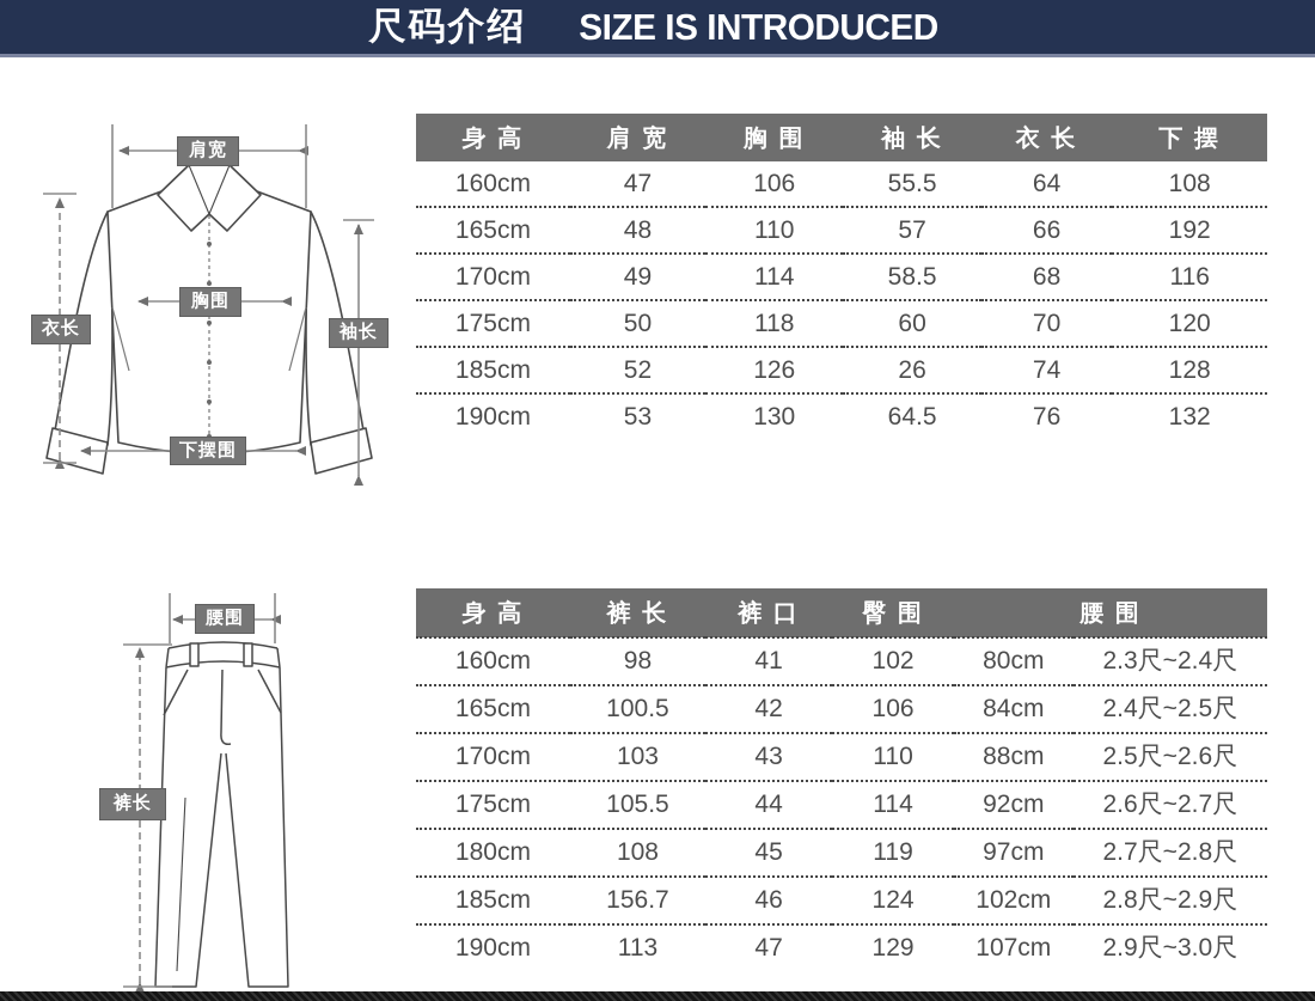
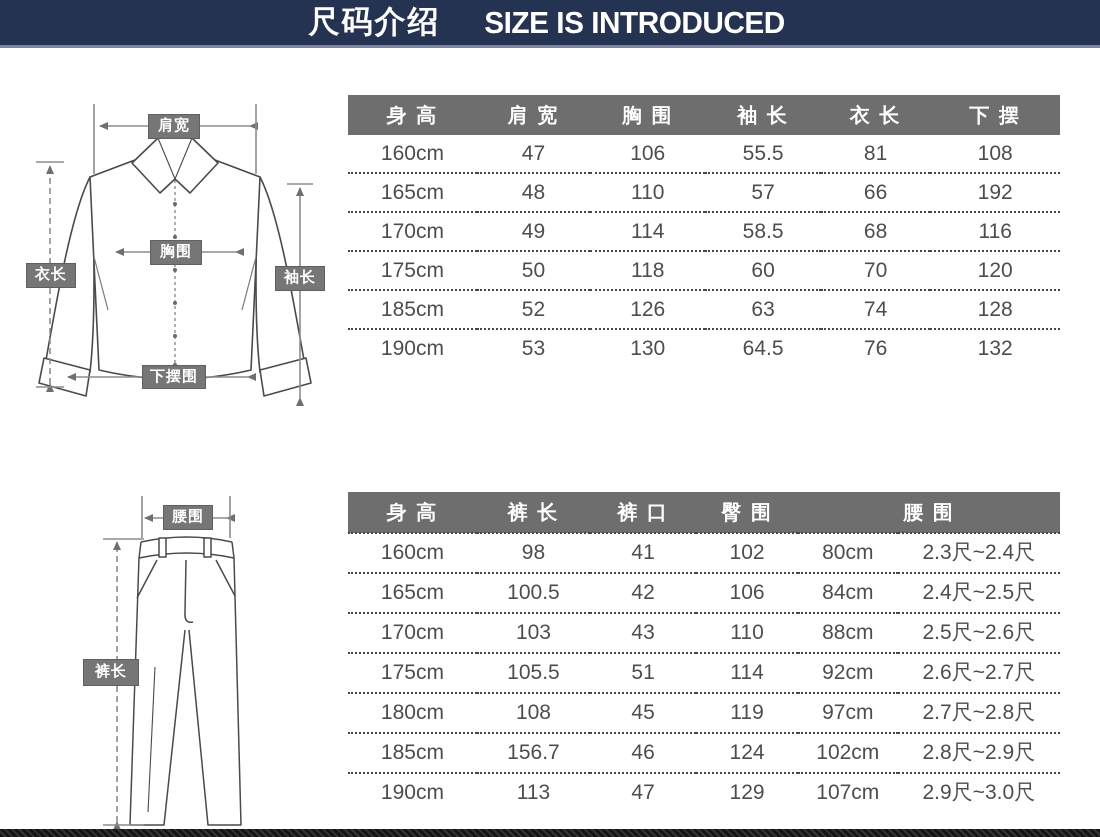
  尺码介绍
  SIZE IS INTRODUCED
  肩宽
  胸围
  衣长
  袖长
  下摆围
  身 高	肩 宽	胸 围	袖 长	衣 长	下 摆
- 160cm	47	106	55.5	64	108
+ 160cm	47	106	55.5	81	108
  165cm	48	110	57	66	192
  170cm	49	114	58.5	68	116
  175cm	50	118	60	70	120
- 185cm	52	126	26	74	128
+ 185cm	52	126	63	74	128
  190cm	53	130	64.5	76	132
  腰围
  裤长
  身 高	裤 长	裤 口	臀 围	腰 围
  160cm	98	41	102	80cm	2.3尺~2.4尺
  165cm	100.5	42	106	84cm	2.4尺~2.5尺
  170cm	103	43	110	88cm	2.5尺~2.6尺
- 175cm	105.5	44	114	92cm	2.6尺~2.7尺
+ 175cm	105.5	51	114	92cm	2.6尺~2.7尺
  180cm	108	45	119	97cm	2.7尺~2.8尺
  185cm	156.7	46	124	102cm	2.8尺~2.9尺
  190cm	113	47	129	107cm	2.9尺~3.0尺
